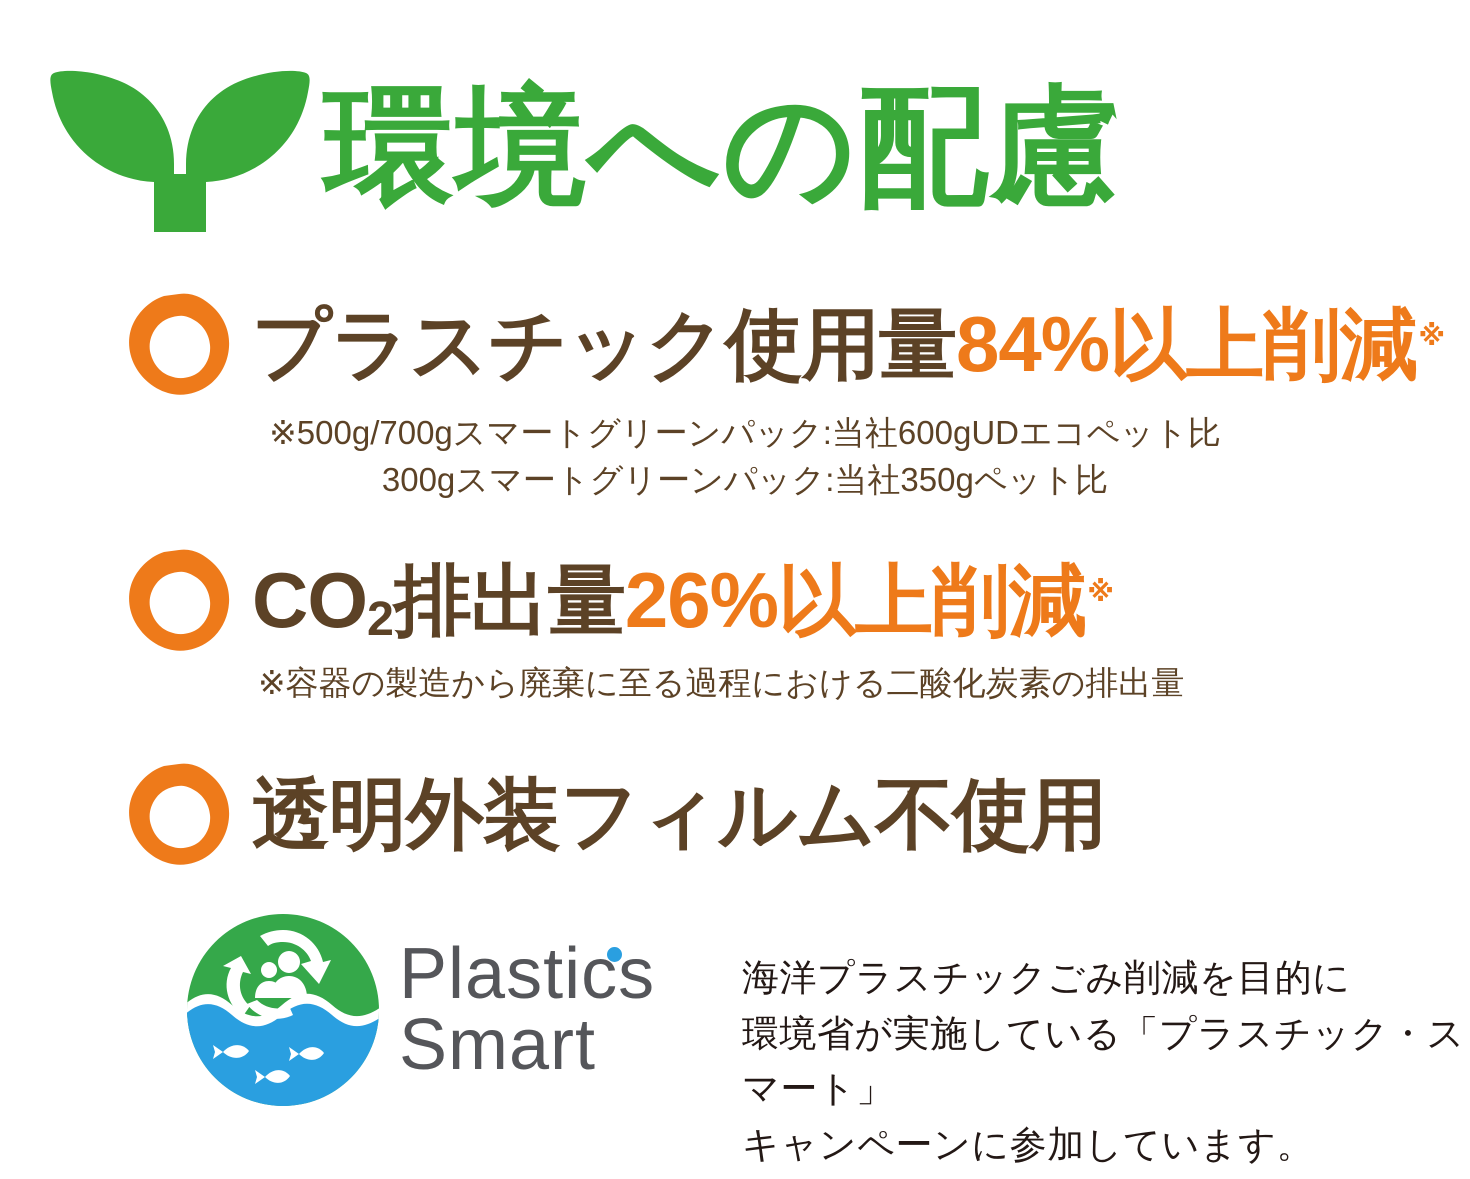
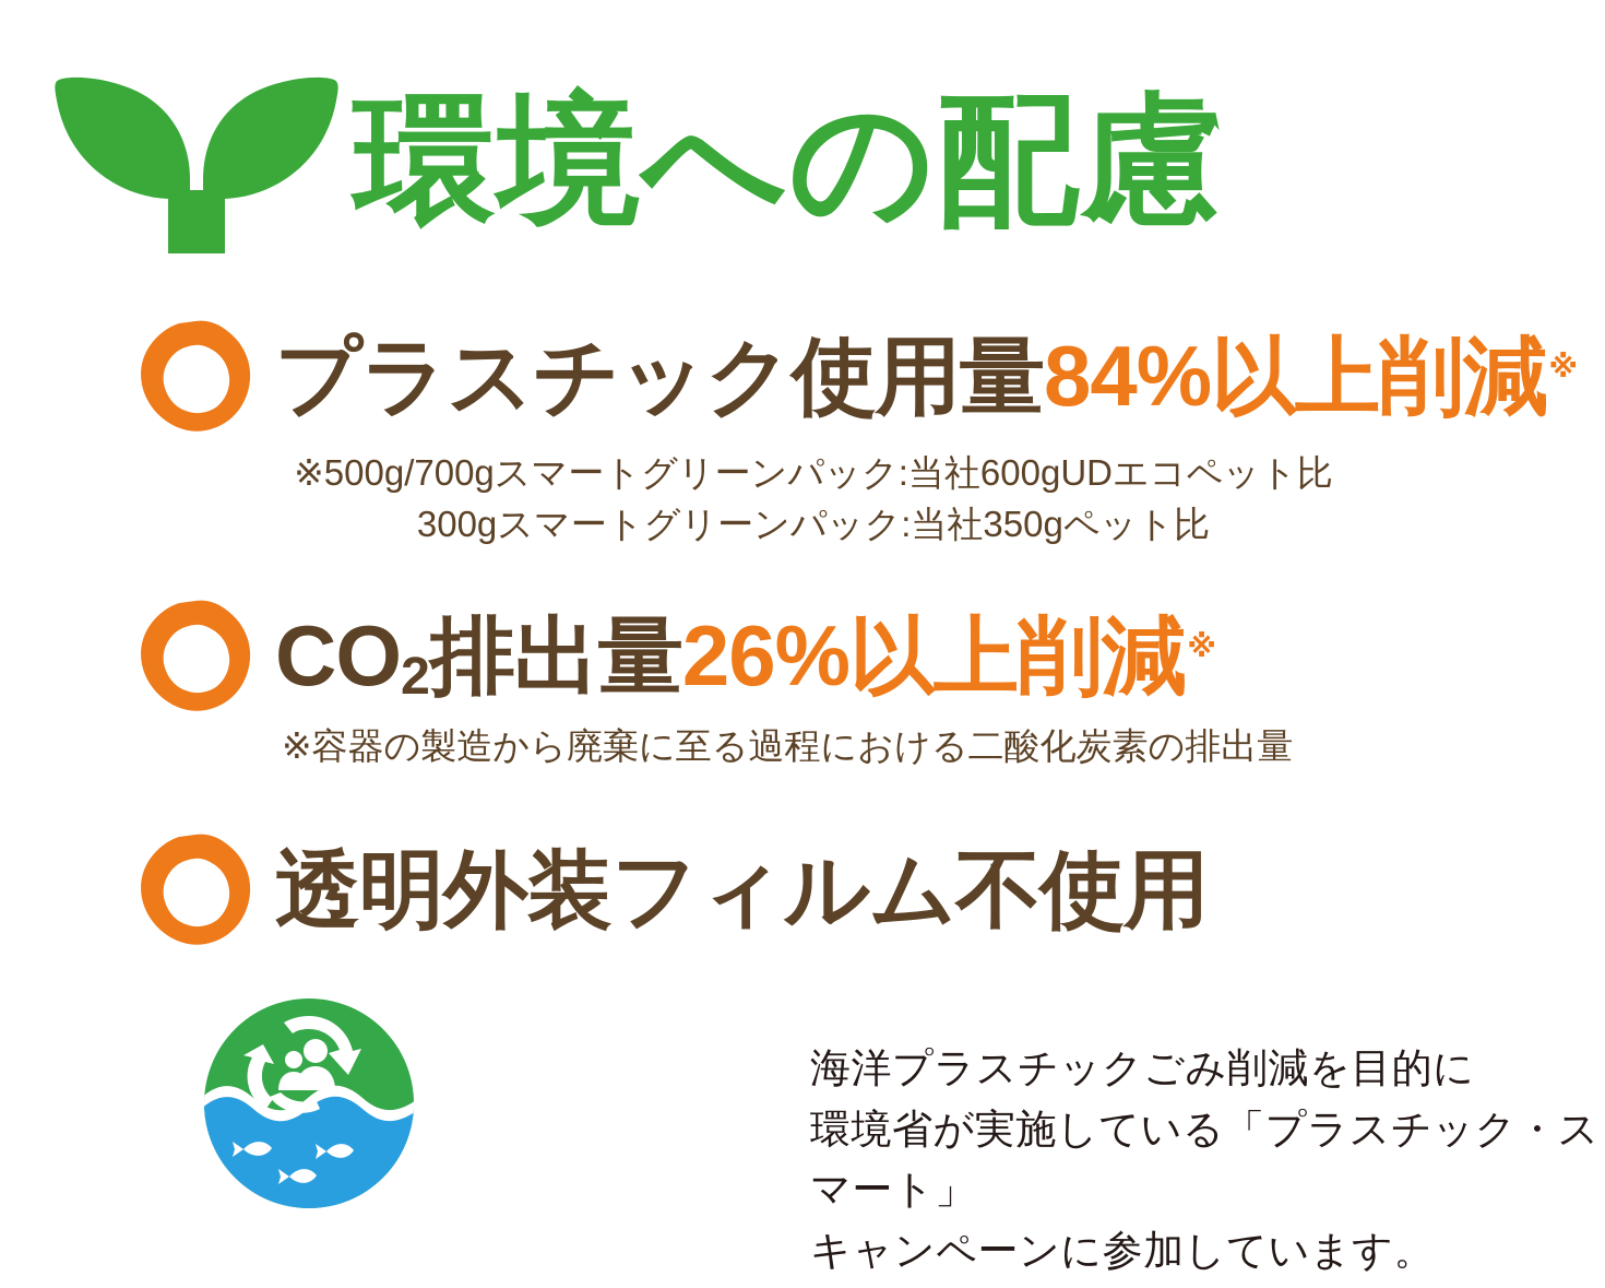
  環境への配慮
  プラスチック使用量84%以上削減※
  ※500g/700gスマートグリーンパック:当社600gUDエコペット比
  300gスマートグリーンパック:当社350gペット比
  CO2排出量26%以上削減※
  ※容器の製造から廃棄に至る過程における二酸化炭素の排出量
  透明外装フィルム不使用
- Plastics
- Smart
  海洋プラスチックごみ削減を目的に
  環境省が実施している「プラスチック・スマート」
  キャンペーンに参加しています。
